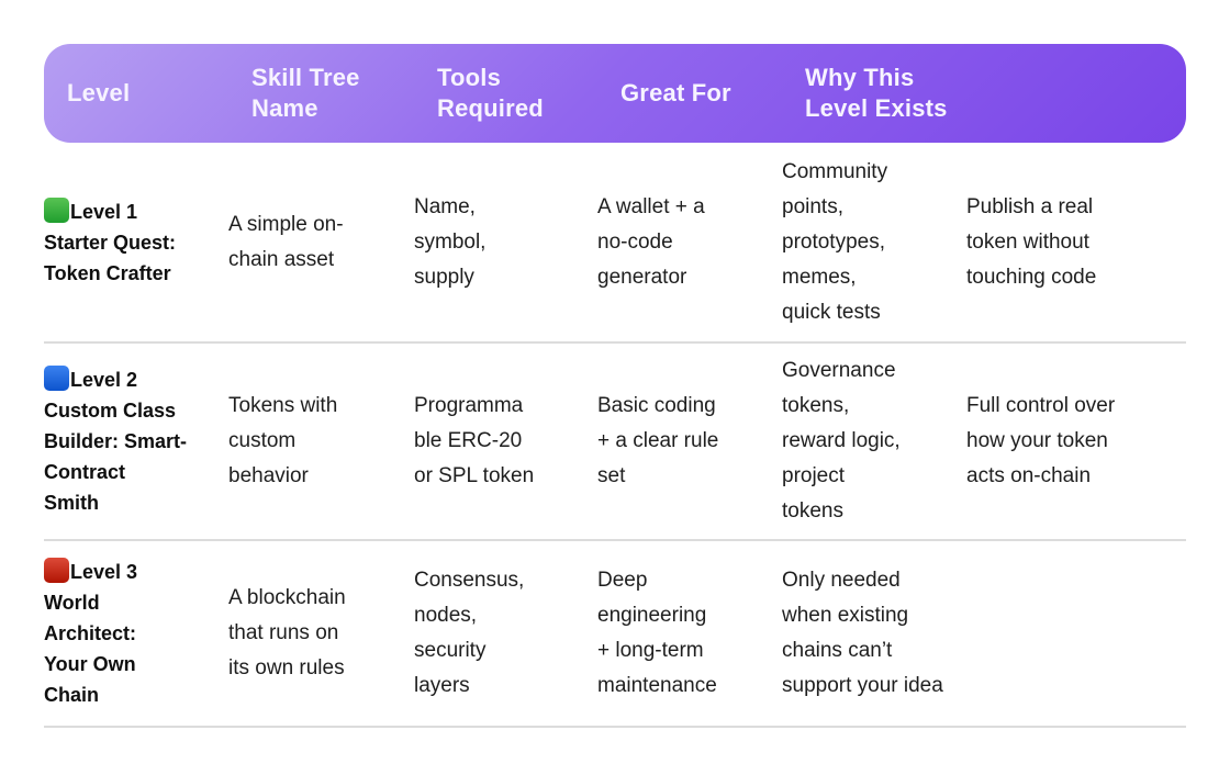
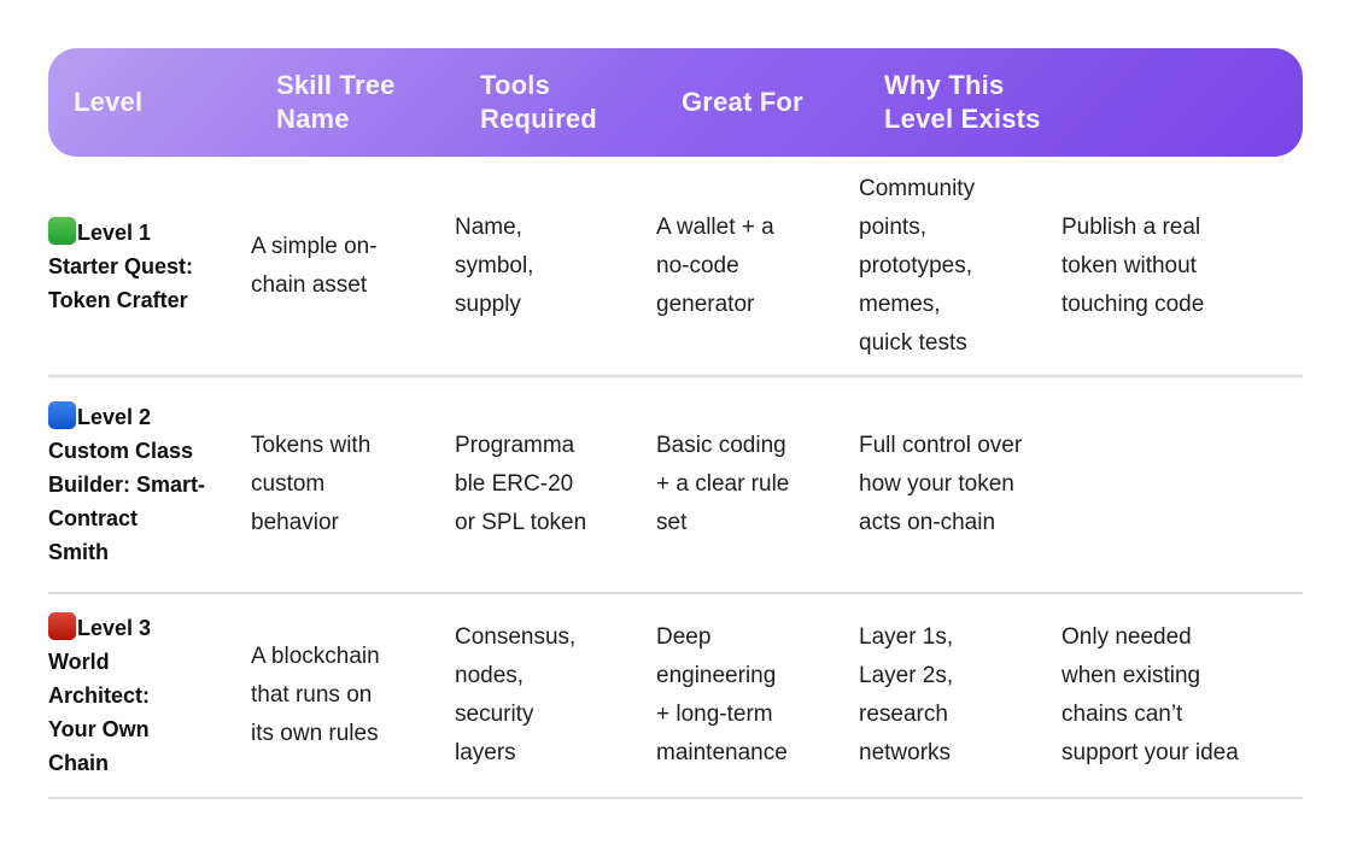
  Level
  Skill Tree
  Name
  Tools
  Required
  Great For
  Why This
  Level Exists
  Level 1
  Starter Quest:
  Token Crafter
  A simple on-
  chain asset
  Name,
  symbol,
  supply
  A wallet + a
  no-code
  generator
  Community
  points,
  prototypes,
  memes,
  quick tests
  Publish a real
  token without
  touching code
  Level 2
  Custom Class
  Builder: Smart-
  Contract
  Smith
  Tokens with
  custom
  behavior
  Programma
  ble ERC-20
  or SPL token
  Basic coding
  + a clear rule
  set
- Governance
- tokens,
- reward logic,
- project
- tokens
  Full control over
  how your token
  acts on-chain
  Level 3
  World
  Architect:
  Your Own
  Chain
  A blockchain
  that runs on
  its own rules
  Consensus,
  nodes,
  security
  layers
  Deep
  engineering
  + long-term
  maintenance
+ Layer 1s,
+ Layer 2s,
+ research
+ networks
  Only needed
  when existing
  chains can’t
  support your idea
